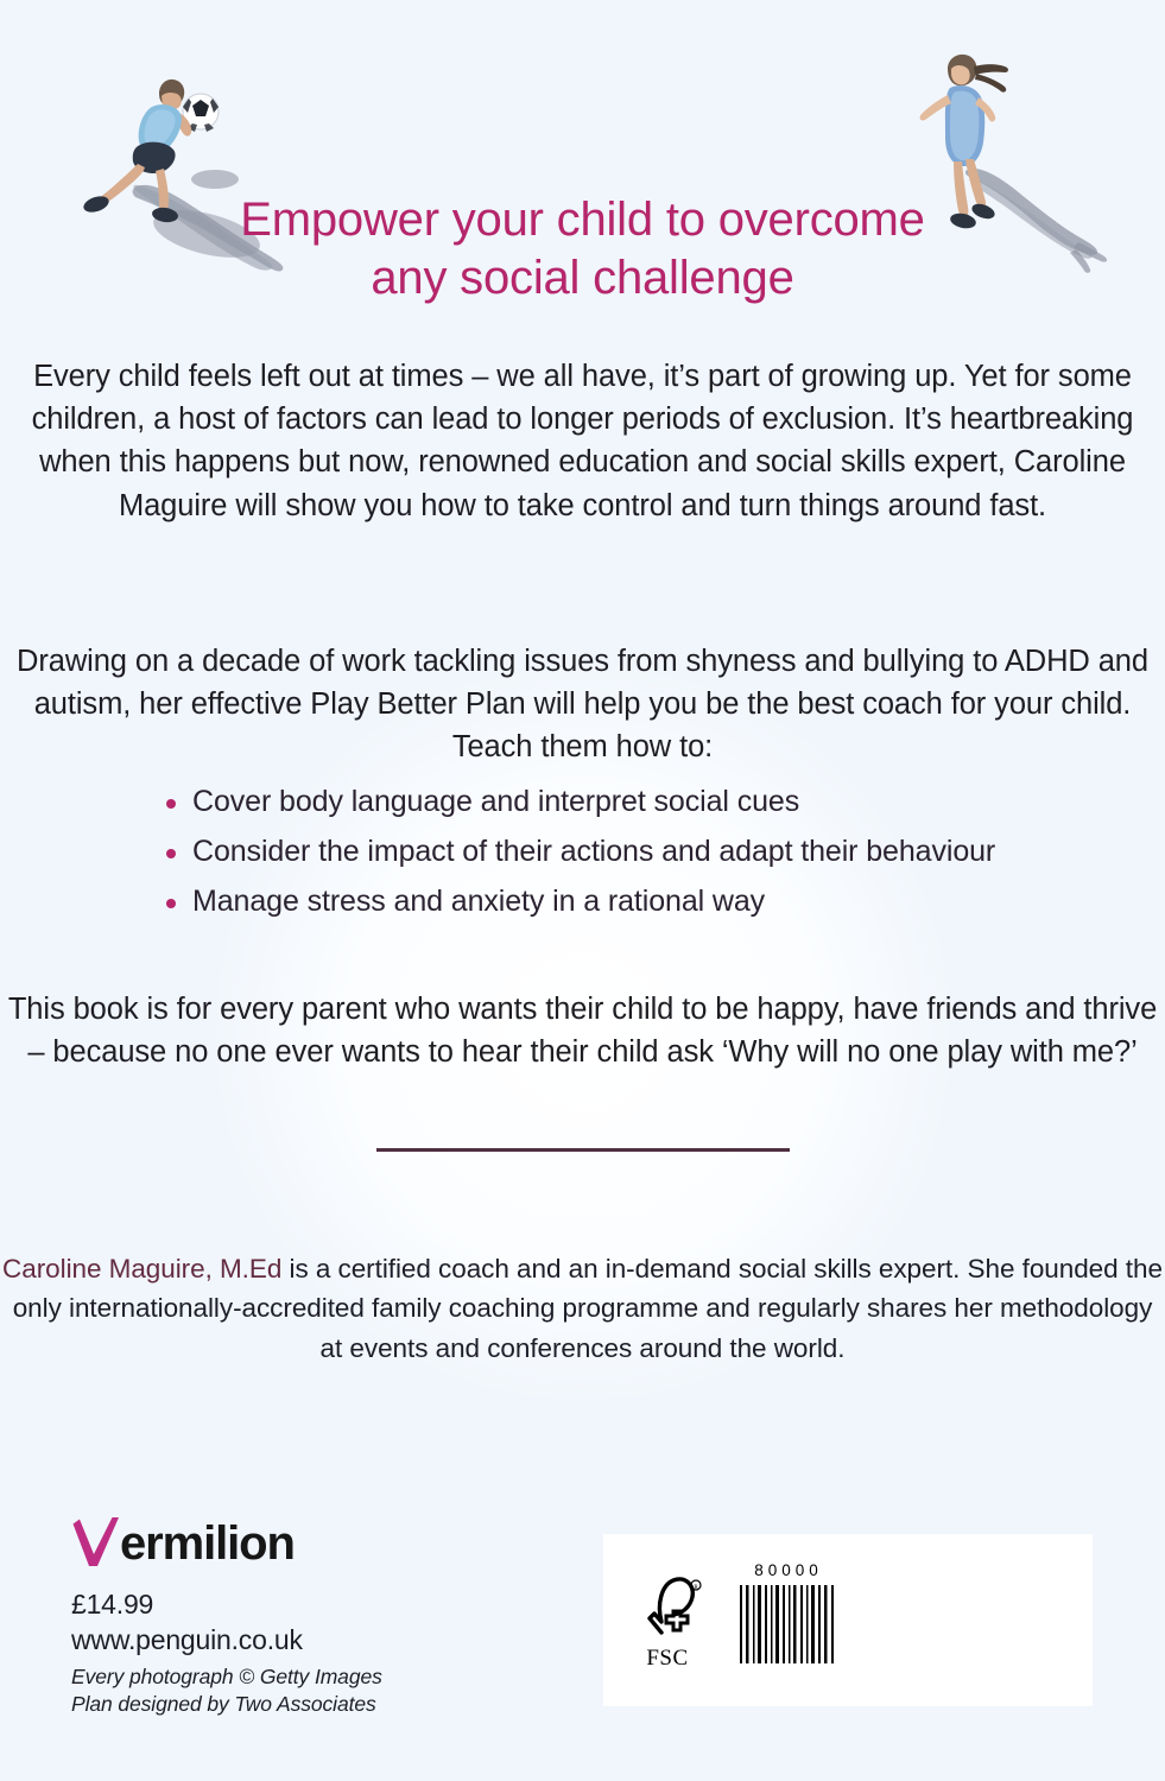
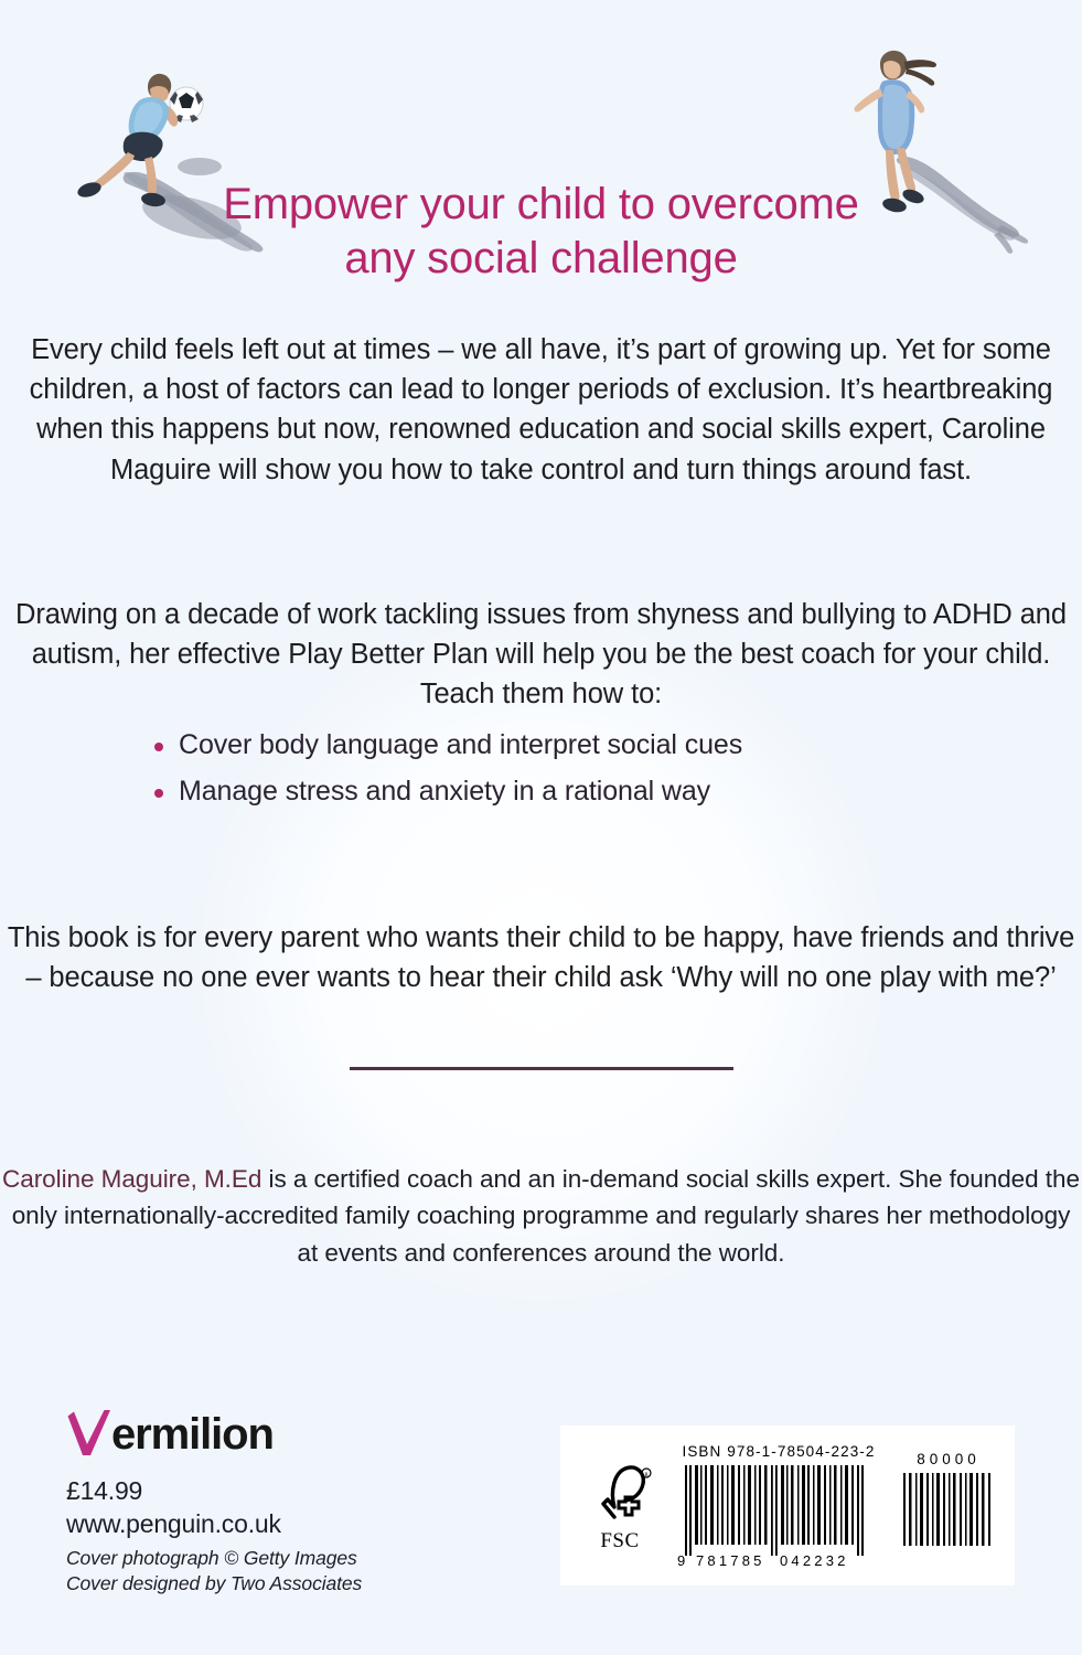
  Empower your child to overcome
  any social challenge
  Every child feels left out at times – we all have, it’s part of growing up. Yet for some children, a host of factors can lead to longer periods of exclusion. It’s heartbreaking when this happens but now, renowned education and social skills expert, Caroline Maguire will show you how to take control and turn things around fast.
  Drawing on a decade of work tackling issues from shyness and bullying to ADHD and autism, her effective Play Better Plan will help you be the best coach for your child. Teach them how to:
  Cover body language and interpret social cues
- Consider the impact of their actions and adapt their behaviour
  Manage stress and anxiety in a rational way
  This book is for every parent who wants their child to be happy, have friends and thrive – because no one ever wants to hear their child ask ‘Why will no one play with me?’
  Caroline Maguire, M.Ed is a certified coach and an in-demand social skills expert. She founded the only internationally-accredited family coaching programme and regularly shares her methodology at events and conferences around the world.
  ermilion
  £14.99
  www.penguin.co.uk
- Every photograph © Getty Images
+ Cover photograph © Getty Images
- Plan designed by Two Associates
+ Cover designed by Two Associates
  FSC
+ ISBN 978-1-78504-223-2
+ 9
+ 781785
+ 042232
  80000
